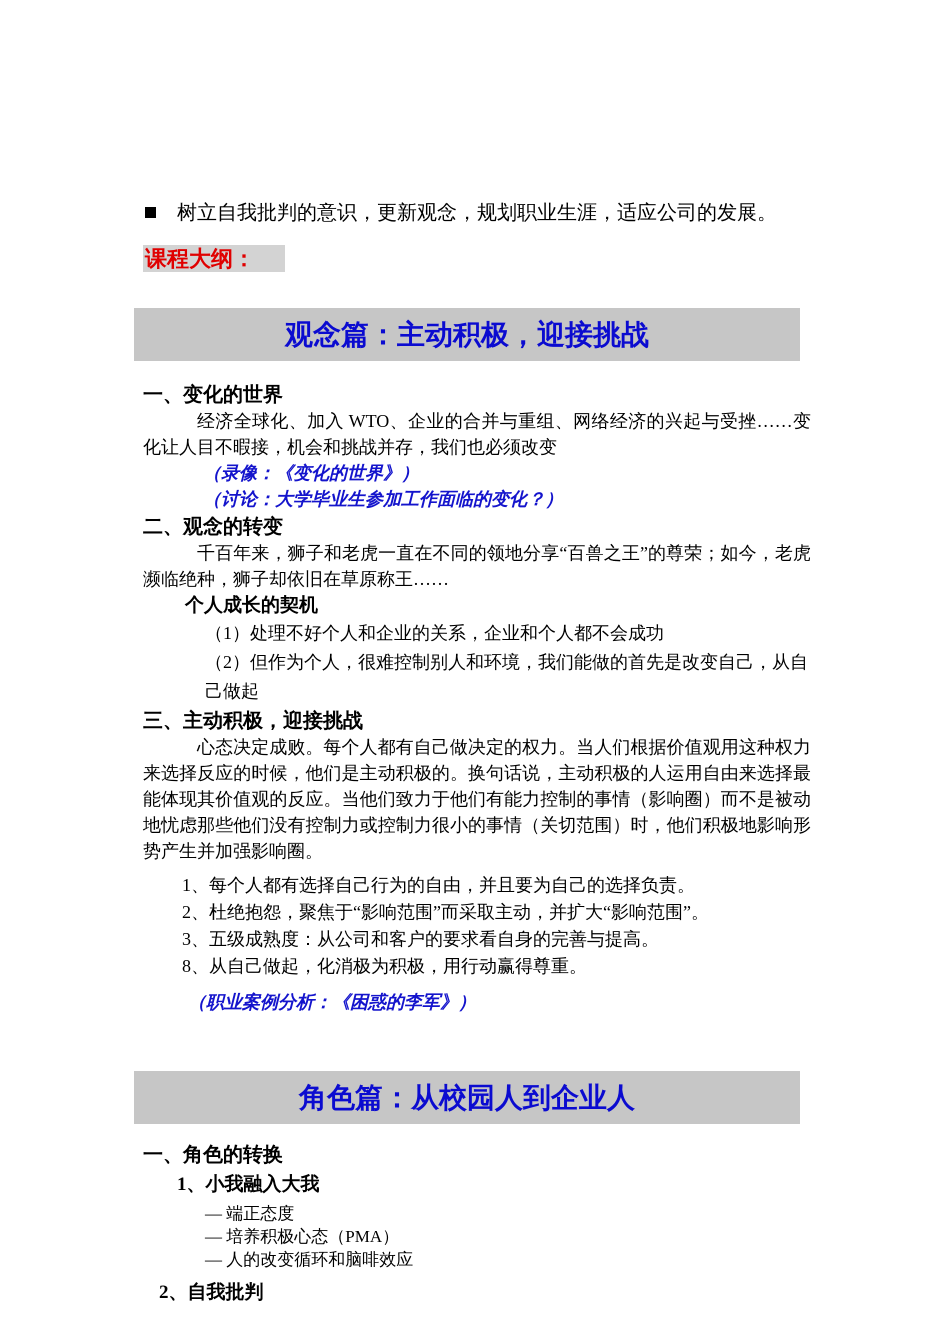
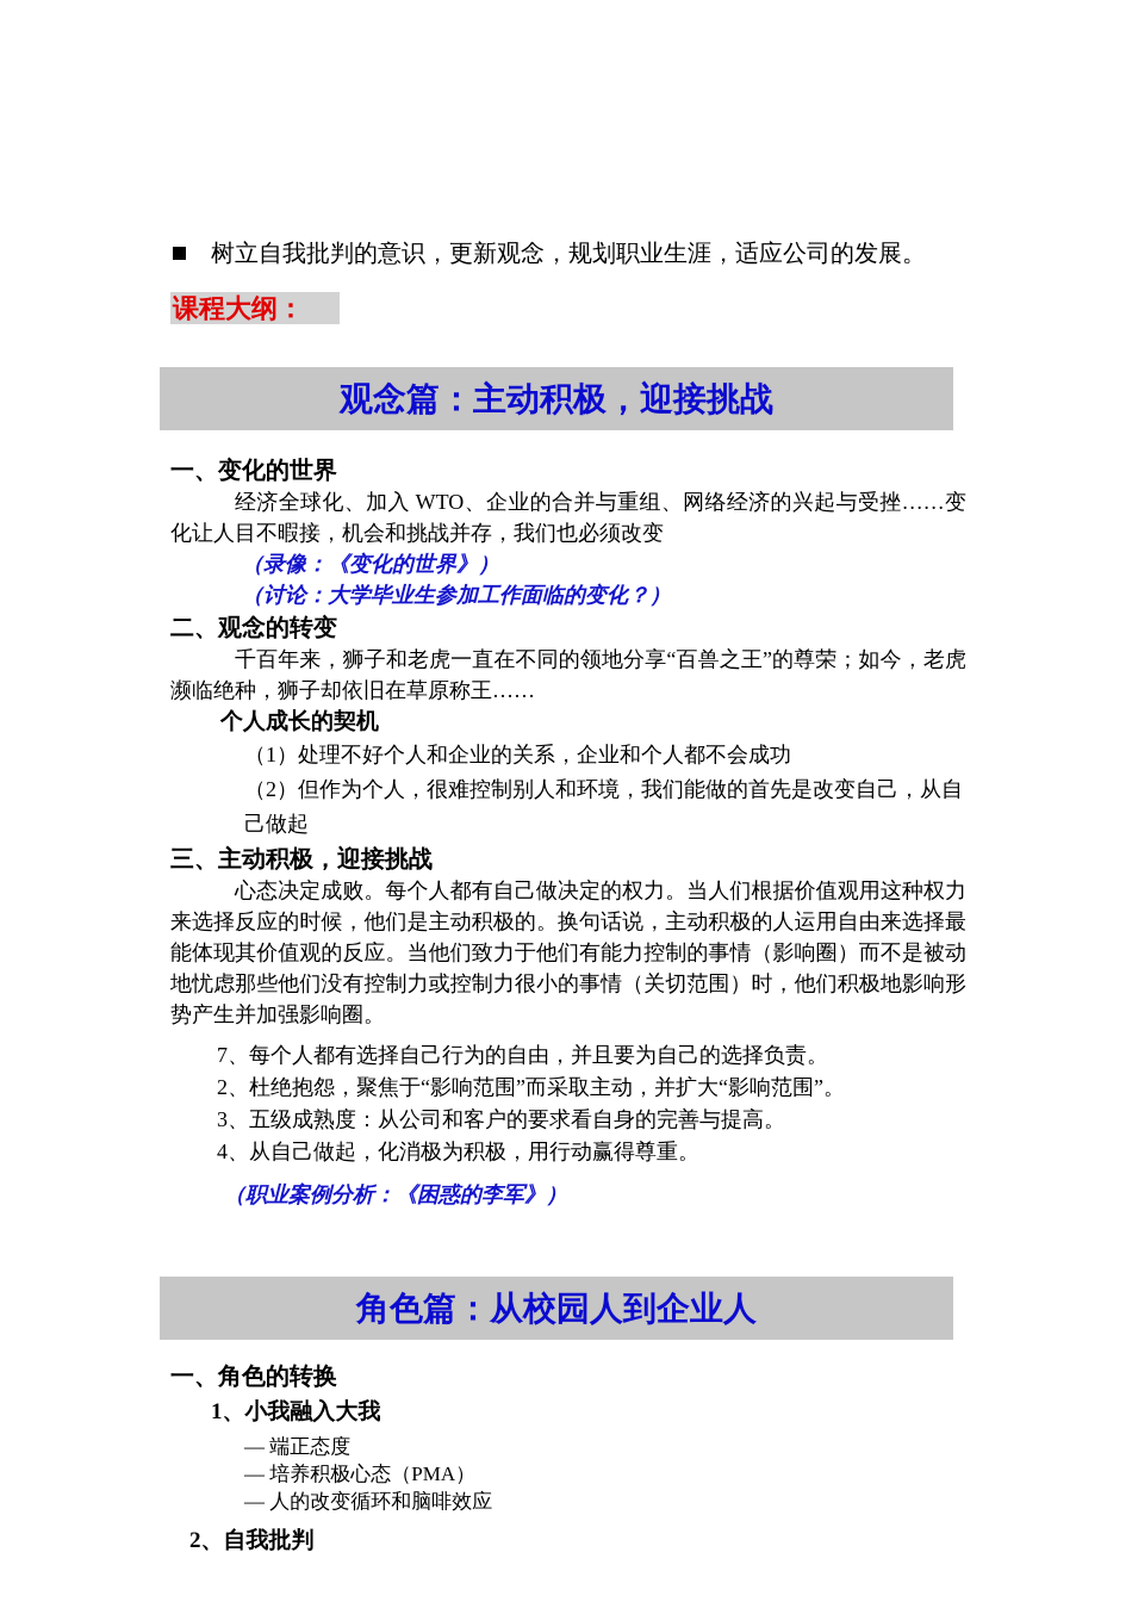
  树立自我批判的意识，更新观念，规划职业生涯，适应公司的发展。
  课程大纲：
  观念篇：主动积极，迎接挑战
  一、变化的世界
  经济全球化、加入 WTO、企业的合并与重组、网络经济的兴起与受挫……变化让人目不暇接，机会和挑战并存，我们也必须改变
  （录像：《变化的世界》）
  （讨论：大学毕业生参加工作面临的变化？）
  二、观念的转变
  千百年来，狮子和老虎一直在不同的领地分享“百兽之王”的尊荣；如今，老虎濒临绝种，狮子却依旧在草原称王……
  个人成长的契机
  （1）处理不好个人和企业的关系，企业和个人都不会成功
  （2）但作为个人，很难控制别人和环境，我们能做的首先是改变自己，从自己做起
  三、主动积极，迎接挑战
  心态决定成败。每个人都有自己做决定的权力。当人们根据价值观用这种权力来选择反应的时候，他们是主动积极的。换句话说，主动积极的人运用自由来选择最能体现其价值观的反应。当他们致力于他们有能力控制的事情（影响圈）而不是被动地忧虑那些他们没有控制力或控制力很小的事情（关切范围）时，他们积极地影响形势产生并加强影响圈。
- 1、每个人都有选择自己行为的自由，并且要为自己的选择负责。
+ 7、每个人都有选择自己行为的自由，并且要为自己的选择负责。
  2、杜绝抱怨，聚焦于“影响范围”而采取主动，并扩大“影响范围”。
  3、五级成熟度：从公司和客户的要求看自身的完善与提高。
- 8、从自己做起，化消极为积极，用行动赢得尊重。
+ 4、从自己做起，化消极为积极，用行动赢得尊重。
  （职业案例分析：《困惑的李军》）
  角色篇：从校园人到企业人
  一、角色的转换
  1、小我融入大我
  — 端正态度
  — 培养积极心态（PMA）
  — 人的改变循环和脑啡效应
  2、自我批判
